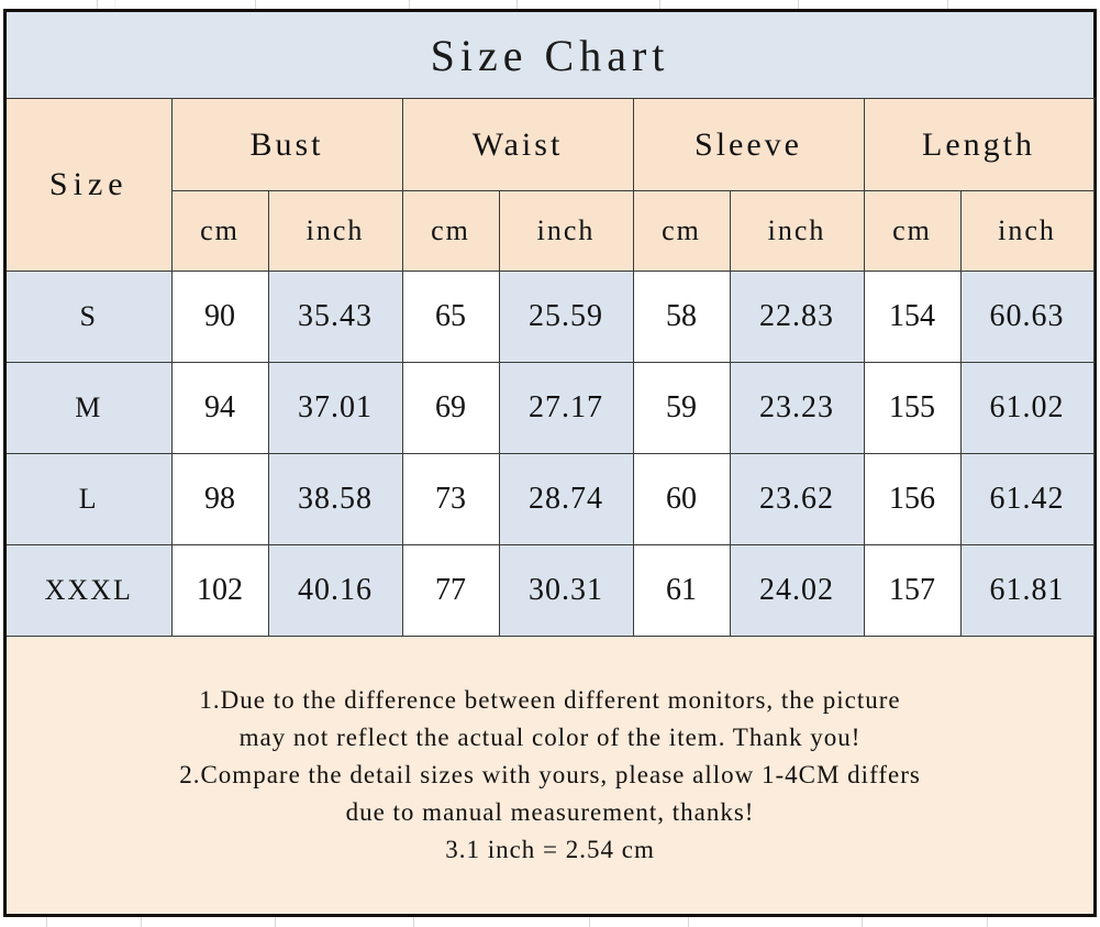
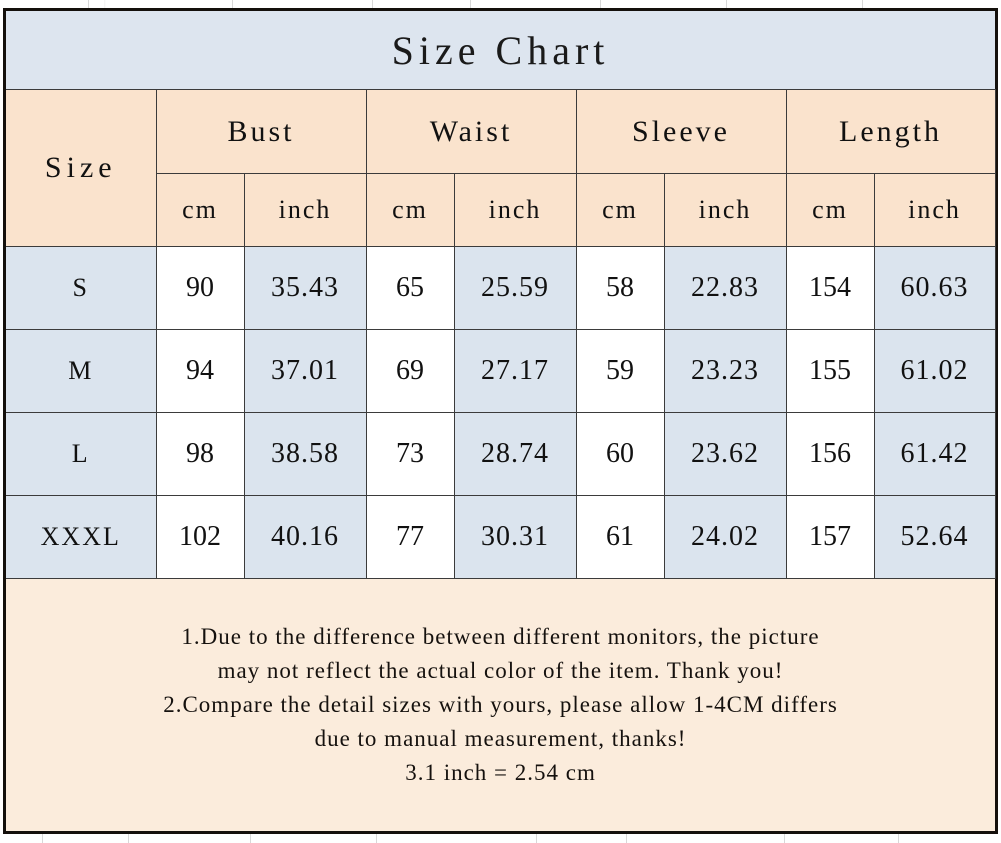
  |
  Size Chart
  Size	Bust	Waist	Sleeve	Length
  cm	inch	cm	inch	cm	inch	cm	inch
  S	90	35.43	65	25.59	58	22.83	154	60.63
  M	94	37.01	69	27.17	59	23.23	155	61.02
  L	98	38.58	73	28.74	60	23.62	156	61.42
- XXXL	102	40.16	77	30.31	61	24.02	157	61.81
+ XXXL	102	40.16	77	30.31	61	24.02	157	52.64
  1.Due to the difference between different monitors, the picture may not reflect the actual color of the item. Thank you! 2.Compare the detail sizes with yours, please allow 1-4CM differs due to manual measurement, thanks! 3.1 inch = 2.54 cm
